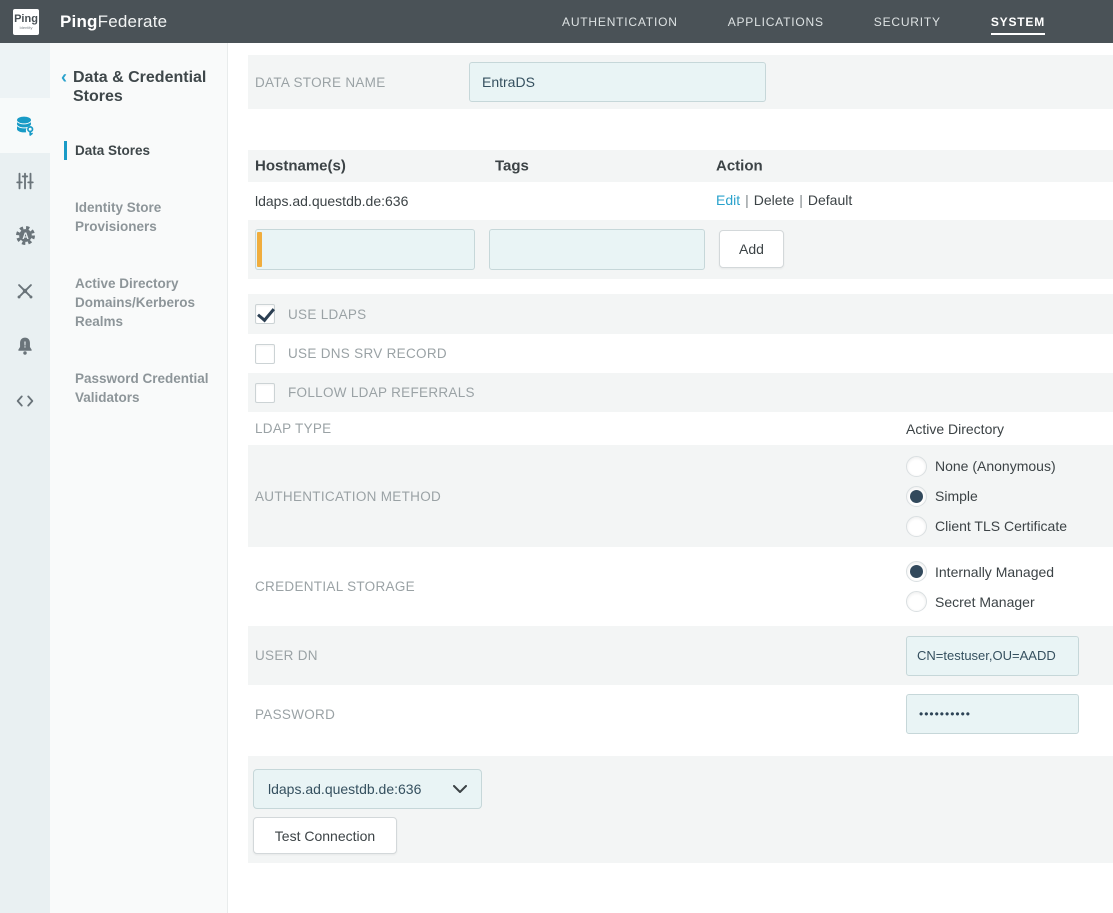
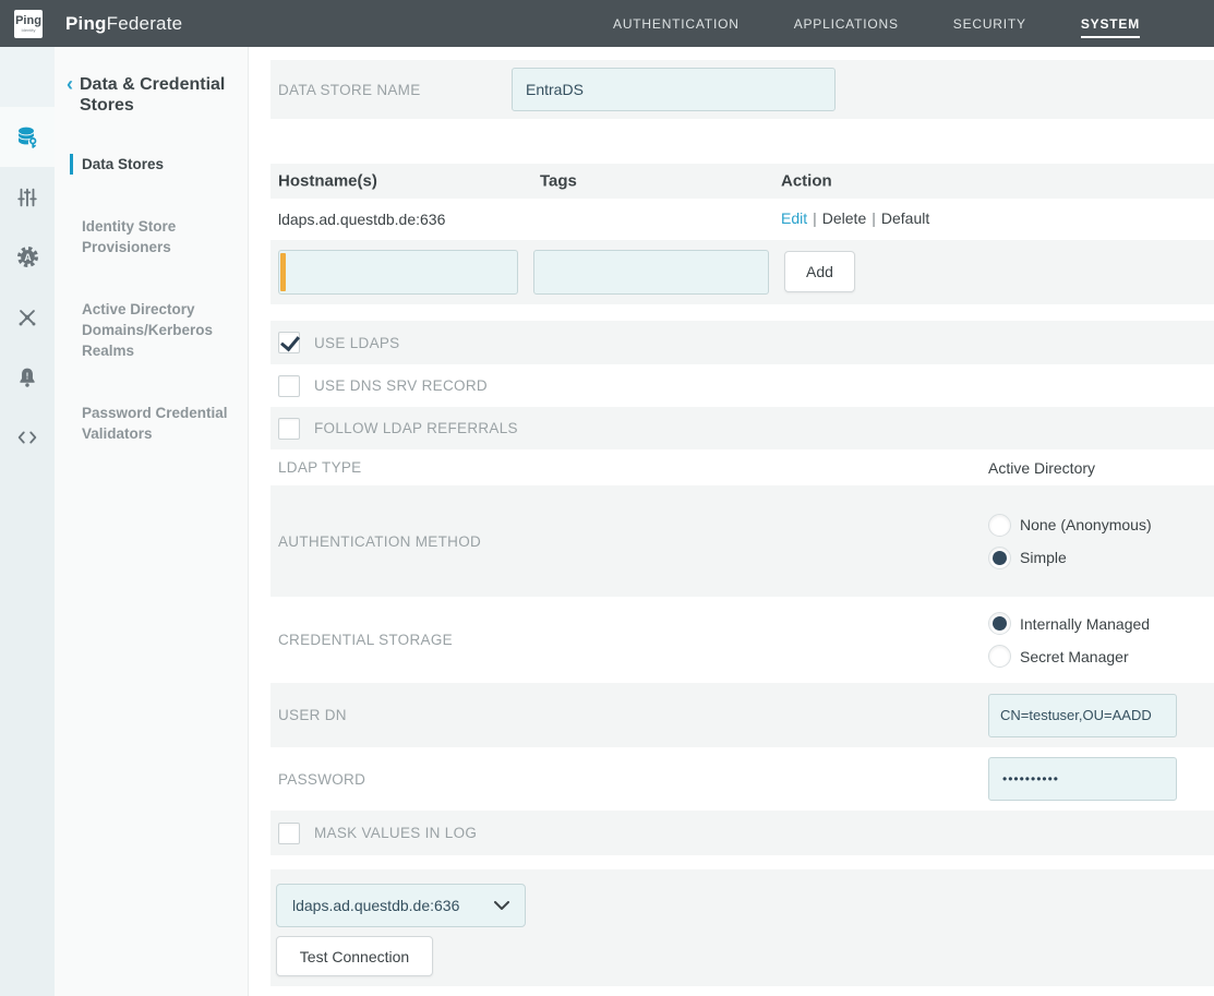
  Ping
  PingFederate
  AUTHENTICATION
  APPLICATIONS
  SECURITY
  SYSTEM
  A
  !
  ‹
  Data & Credential Stores
  Data Stores
  Identity Store Provisioners
  Active Directory Domains/Kerberos Realms
  Password Credential Validators
  DATA STORE NAME
  EntraDS
  Hostname(s)
  Tags
  Action
  ldaps.ad.questdb.de:636
  Edit | Delete | Default
  Add
  USE LDAPS
  USE DNS SRV RECORD
  FOLLOW LDAP REFERRALS
  LDAP TYPE
  Active Directory
  AUTHENTICATION METHOD
  None (Anonymous)
  Simple
- Client TLS Certificate
  CREDENTIAL STORAGE
  Internally Managed
  Secret Manager
  USER DN
  CN=testuser,OU=AADD
  PASSWORD
  ••••••••••
+ MASK VALUES IN LOG
  ldaps.ad.questdb.de:636
  Test Connection
